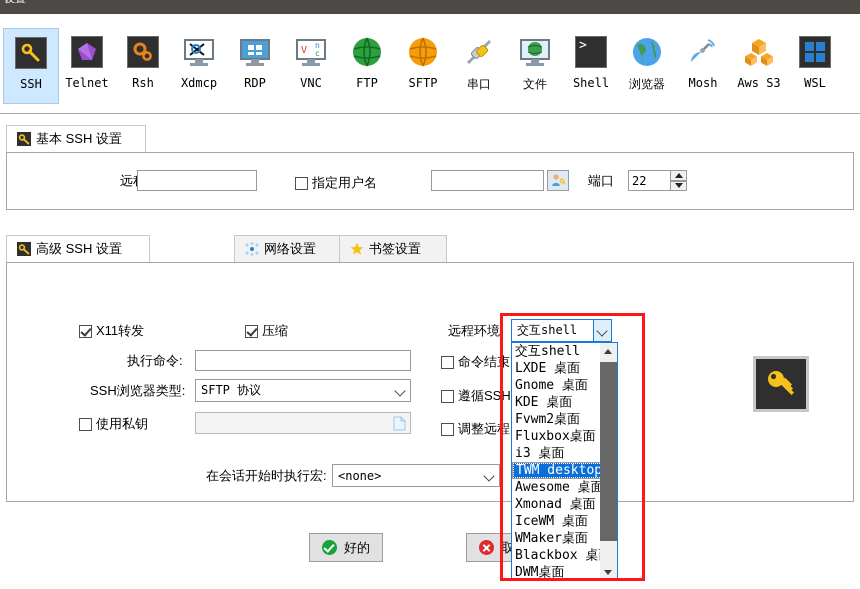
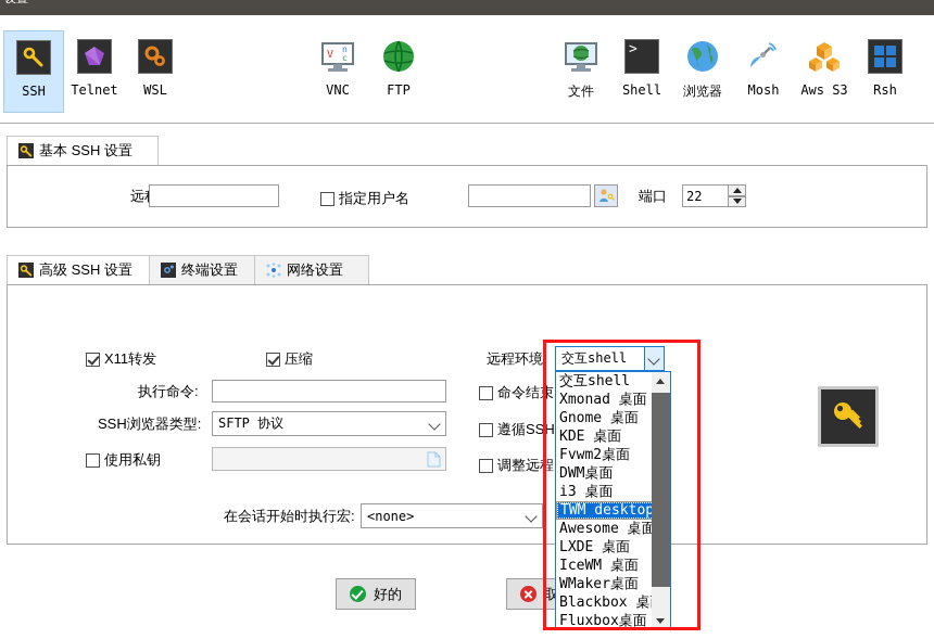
  SSH
  Telnet
- Rsh
+ WSL
- Xdmcp
- RDP
  V
  n
  c
  VNC
  FTP
- SFTP
- 串口
  文件
  >
  Shell
  浏览器
  Mosh
  Aws S3
- WSL
+ Rsh
  基本 SSH 设置
  指定用户名
  端口
  22
  高级 SSH 设置
+ 终端设置
  网络设置
- 书签设置
  X11转发
  压缩
  执行命令:
  SSH浏览器类型:
  SFTP 协议
  使用私钥
  在会话开始时执行宏:
  <none>
  远程环境
  命令结束
  遵循SSH
  调整远程
  好的
  交互shell
  交互shell
- LXDE 桌面
+ Xmonad 桌面
  Gnome 桌面
  KDE 桌面
  Fvwm2桌面
- Fluxbox桌面
+ DWM桌面
  i3 桌面
  TWM desktop
  Awesome 桌面
- Xmonad 桌面
+ LXDE 桌面
  IceWM 桌面
  WMaker桌面
  Blackbox 桌
- DWM桌面
+ Fluxbox桌面
